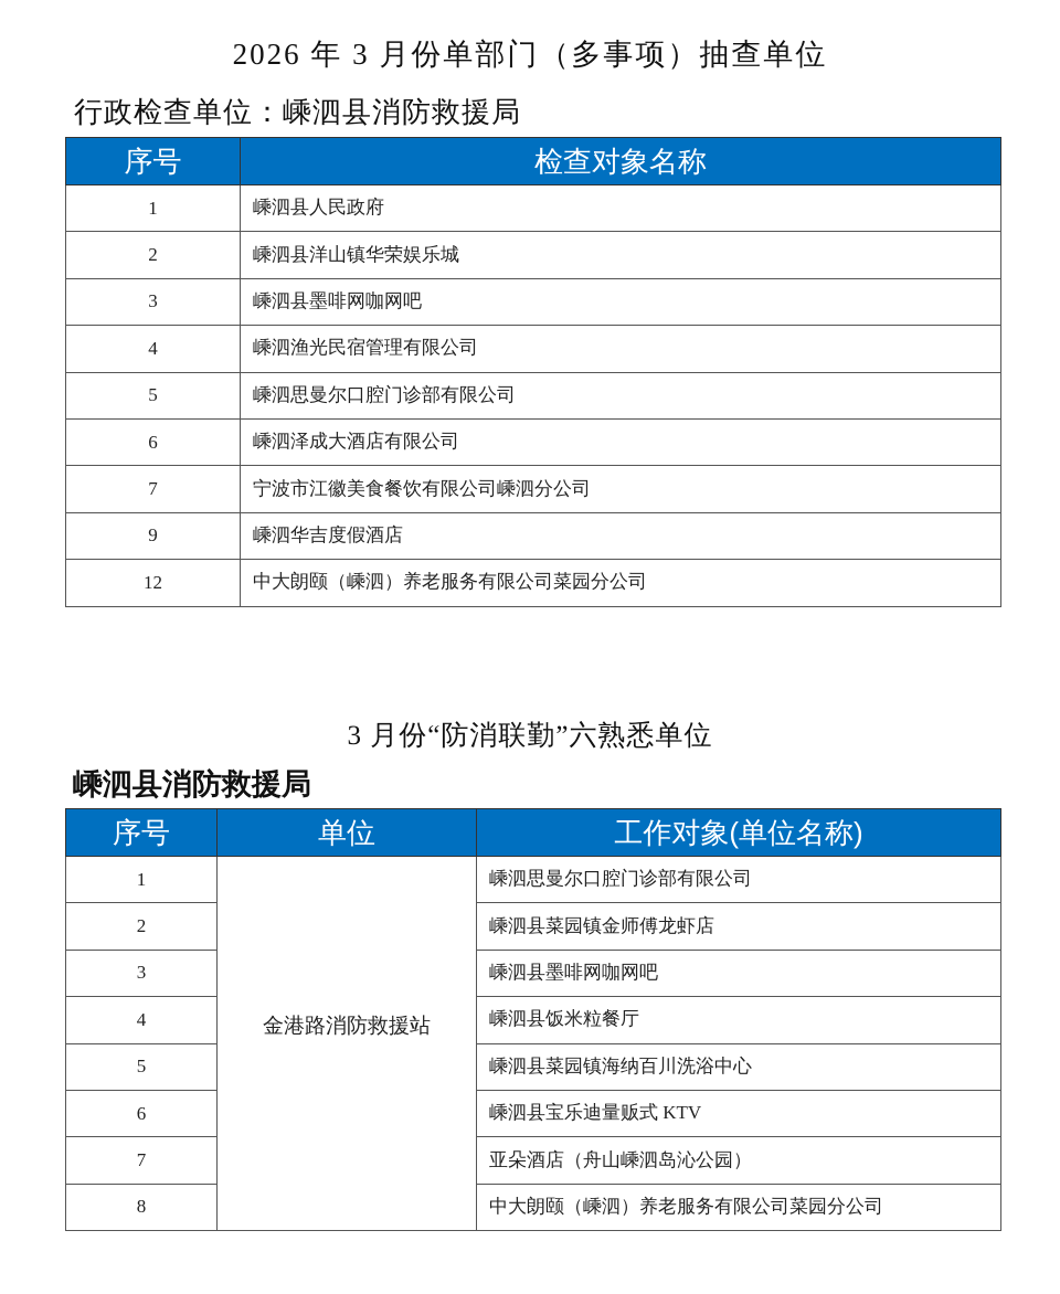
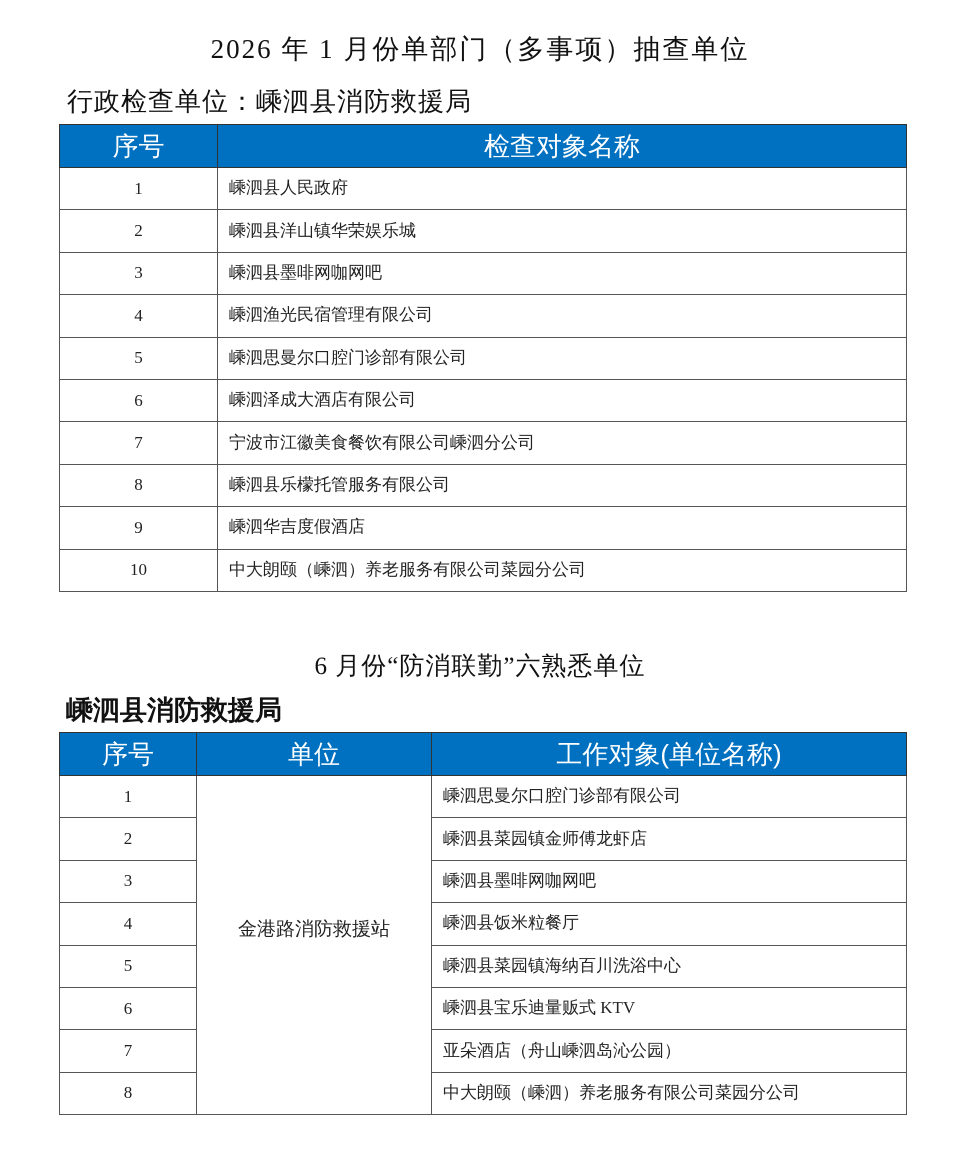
- 2026 年 3 月份单部门（多事项）抽查单位
+ 2026 年 1 月份单部门（多事项）抽查单位
  行政检查单位：嵊泗县消防救援局
  序号	检查对象名称
  1	嵊泗县人民政府
  2	嵊泗县洋山镇华荣娱乐城
  3	嵊泗县墨啡网咖网吧
  4	嵊泗渔光民宿管理有限公司
  5	嵊泗思曼尔口腔门诊部有限公司
  6	嵊泗泽成大酒店有限公司
  7	宁波市江徽美食餐饮有限公司嵊泗分公司
+ 8	嵊泗县乐檬托管服务有限公司
  9	嵊泗华吉度假酒店
- 12	中大朗颐（嵊泗）养老服务有限公司菜园分公司
+ 10	中大朗颐（嵊泗）养老服务有限公司菜园分公司
- 3 月份“防消联勤”六熟悉单位
+ 6 月份“防消联勤”六熟悉单位
  嵊泗县消防救援局
  序号	单位	工作对象(单位名称)
  1	金港路消防救援站	嵊泗思曼尔口腔门诊部有限公司
  2	嵊泗县菜园镇金师傅龙虾店
  3	嵊泗县墨啡网咖网吧
  4	嵊泗县饭米粒餐厅
  5	嵊泗县菜园镇海纳百川洗浴中心
  6	嵊泗县宝乐迪量贩式 KTV
  7	亚朵酒店（舟山嵊泗岛沁公园）
  8	中大朗颐（嵊泗）养老服务有限公司菜园分公司
